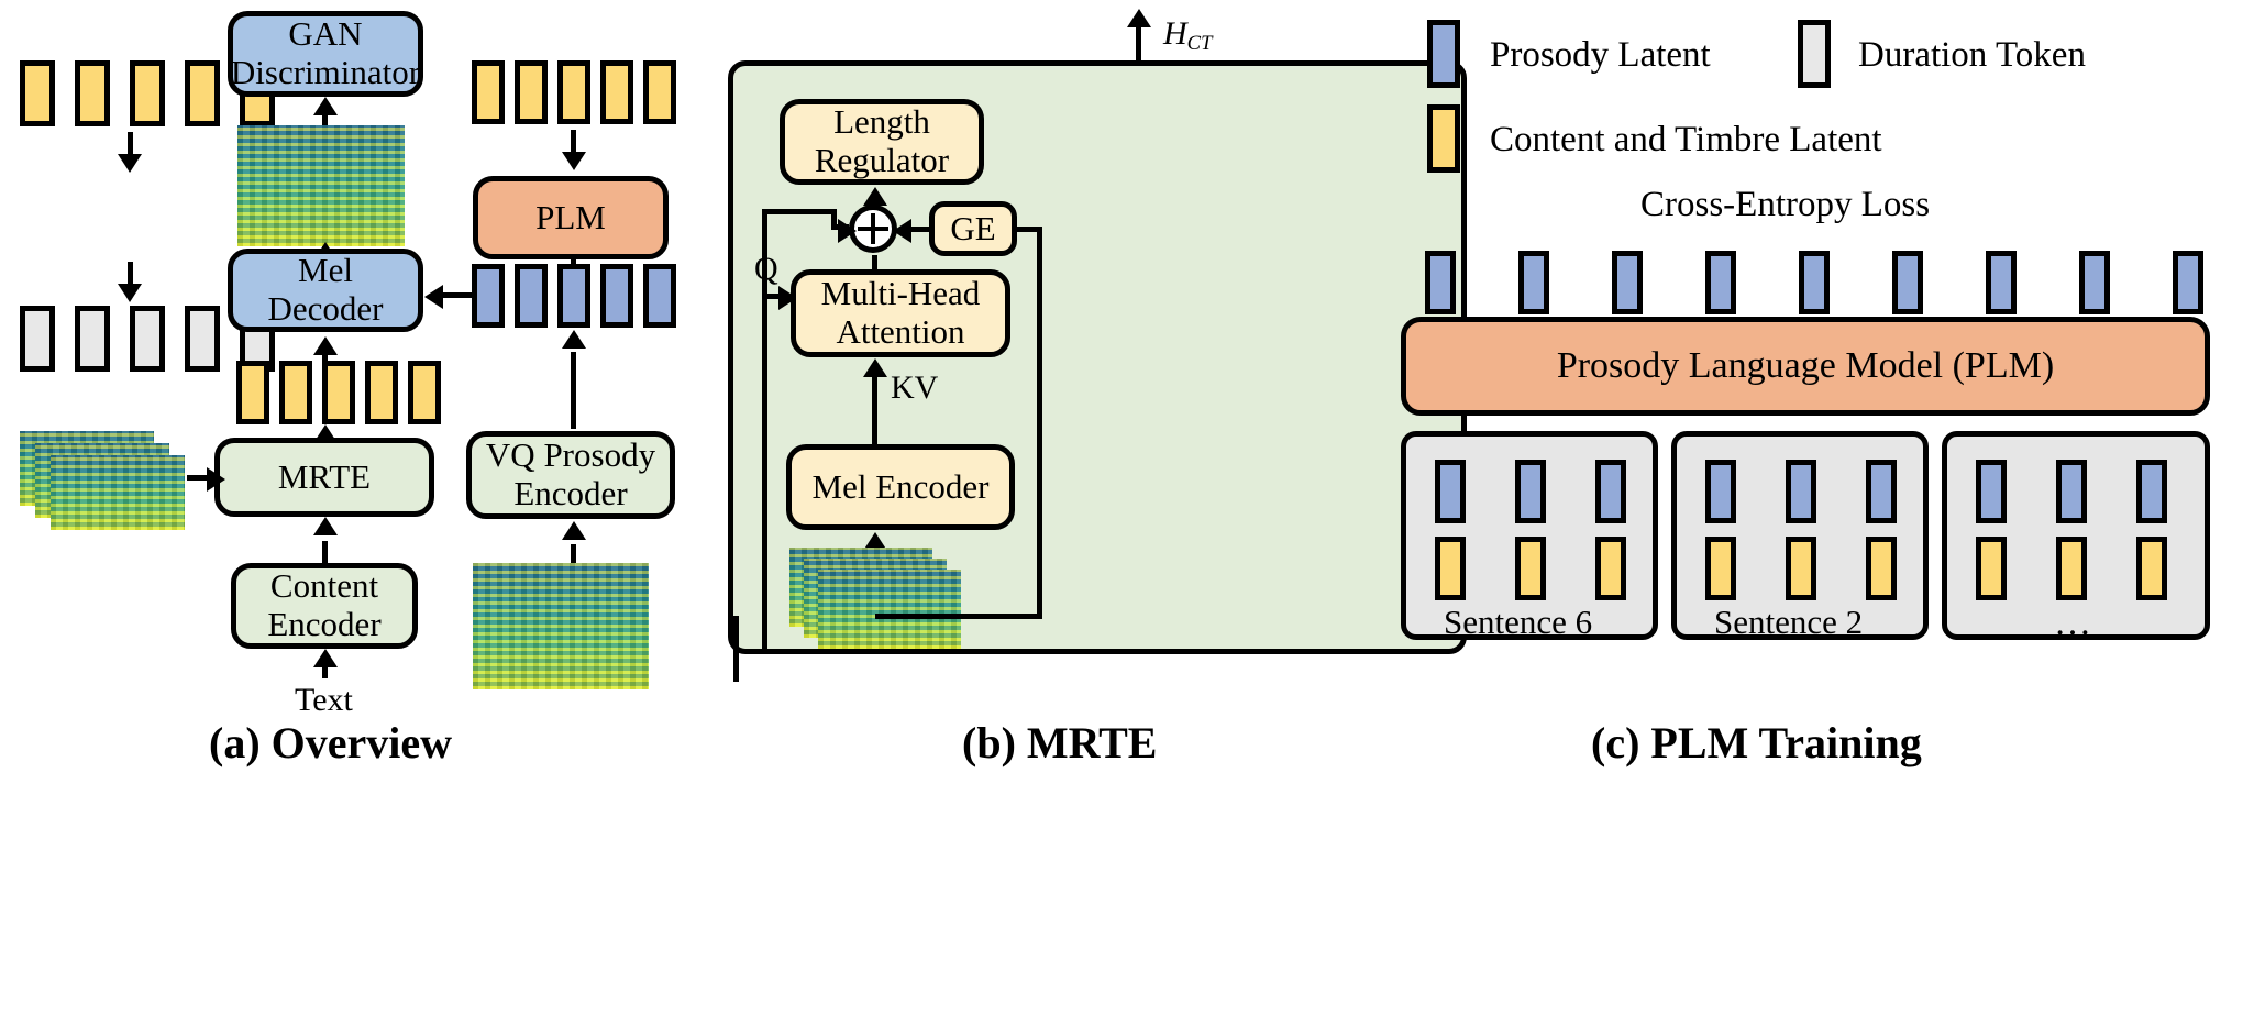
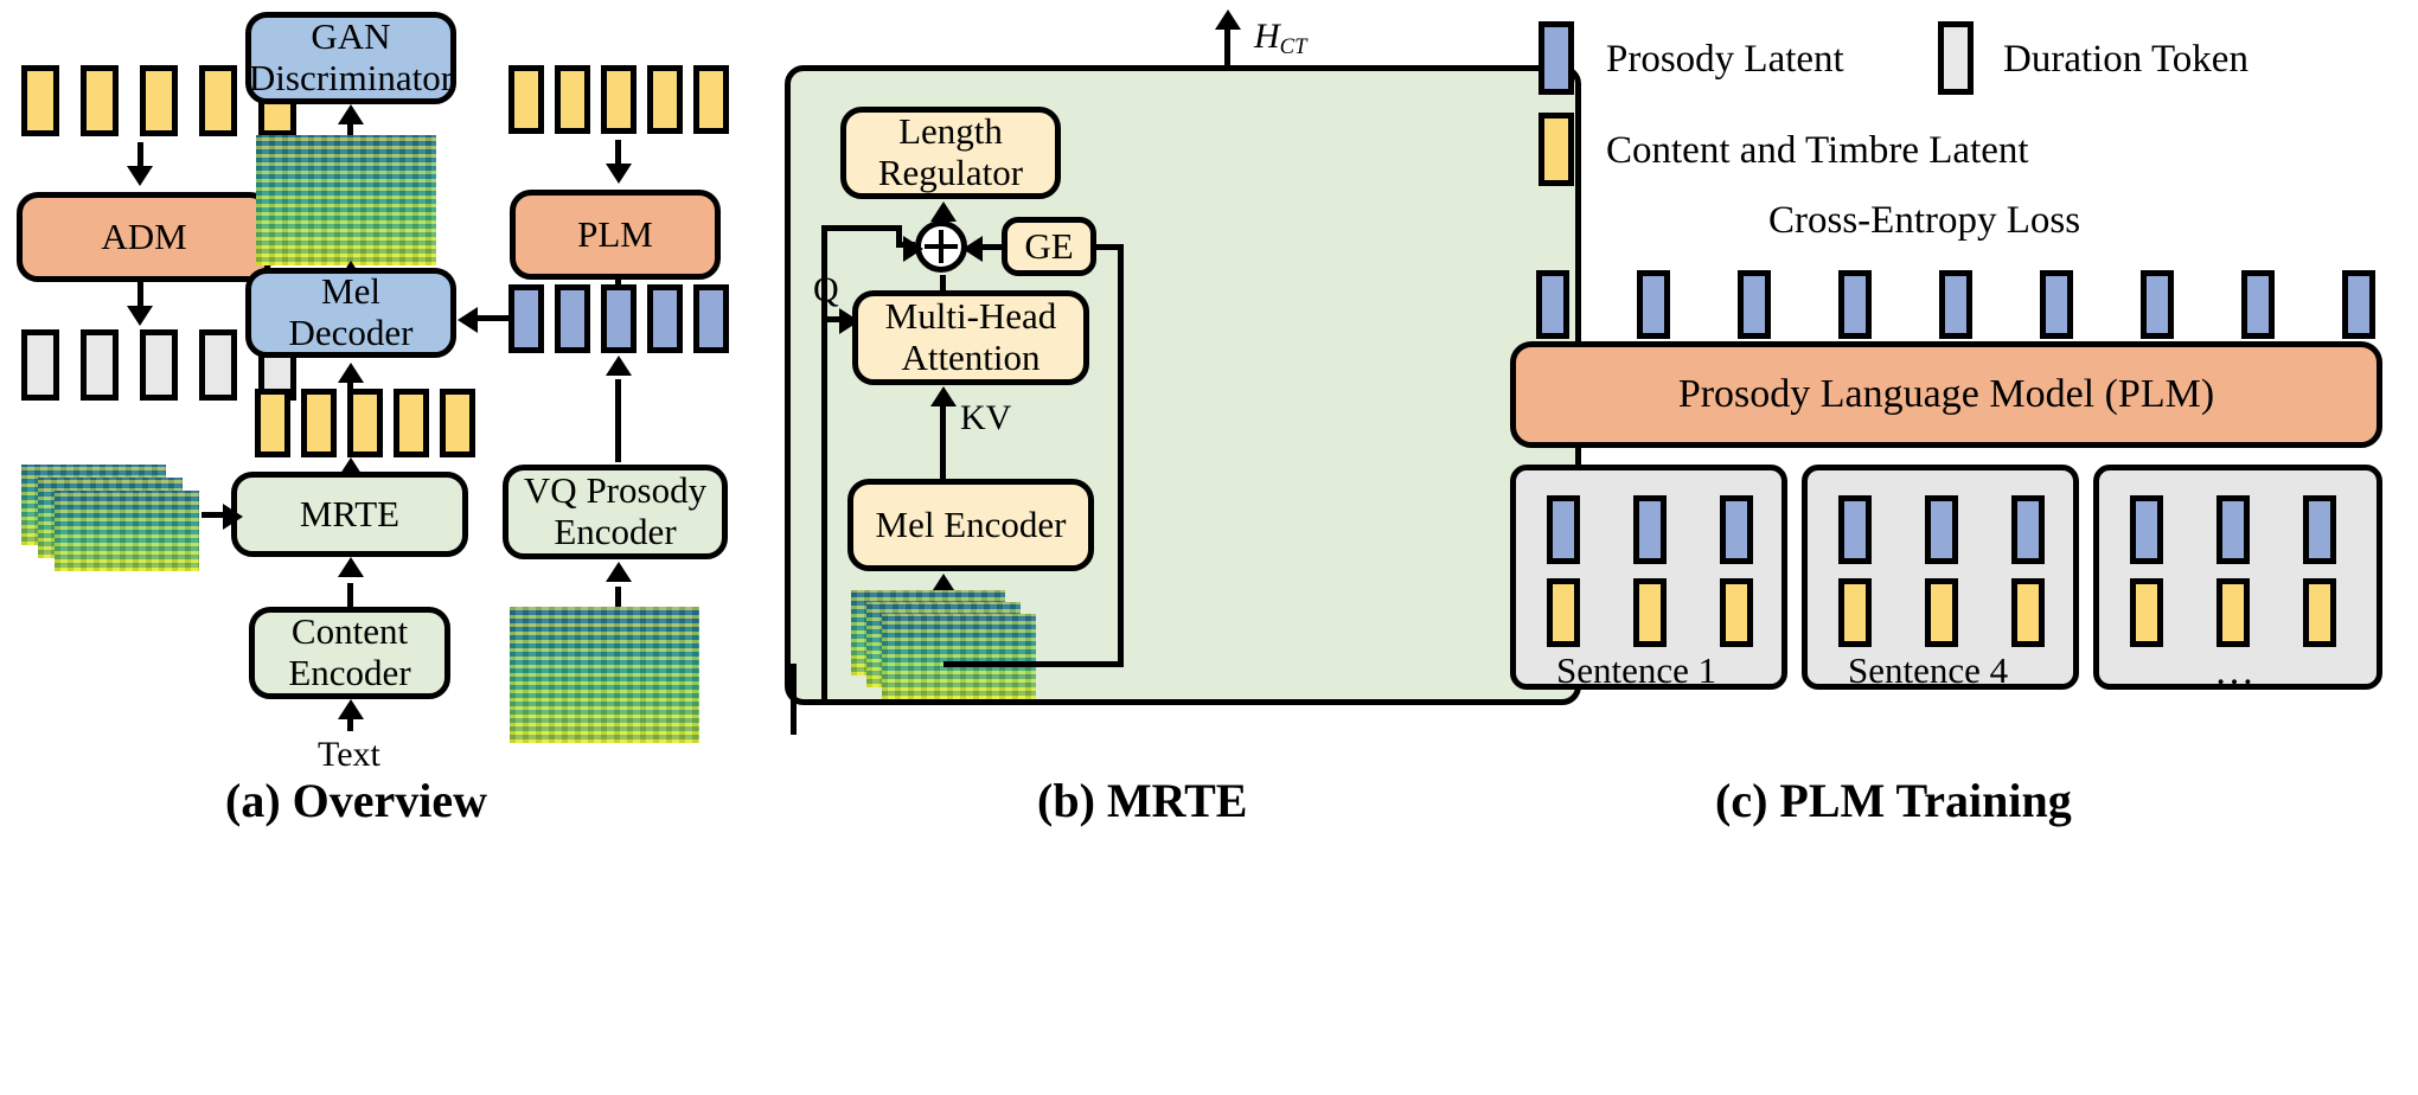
+ ADM
  GAN
  Discriminator
  Mel
  Decoder
  MRTE
  Content
  Encoder
  Text
  PLM
  VQ Prosody
  Encoder
  (a) Overview
  HCT
  Length
  Regulator
  GE
  Q
  Multi-Head
  Attention
  KV
  Mel Encoder
  (b) MRTE
  Prosody Latent
  Duration Token
  Content and Timbre Latent
  Cross-Entropy Loss
  Prosody Language Model (PLM)
- Sentence 6
+ Sentence 1
- Sentence 2
+ Sentence 4
  …
  (c) PLM Training
